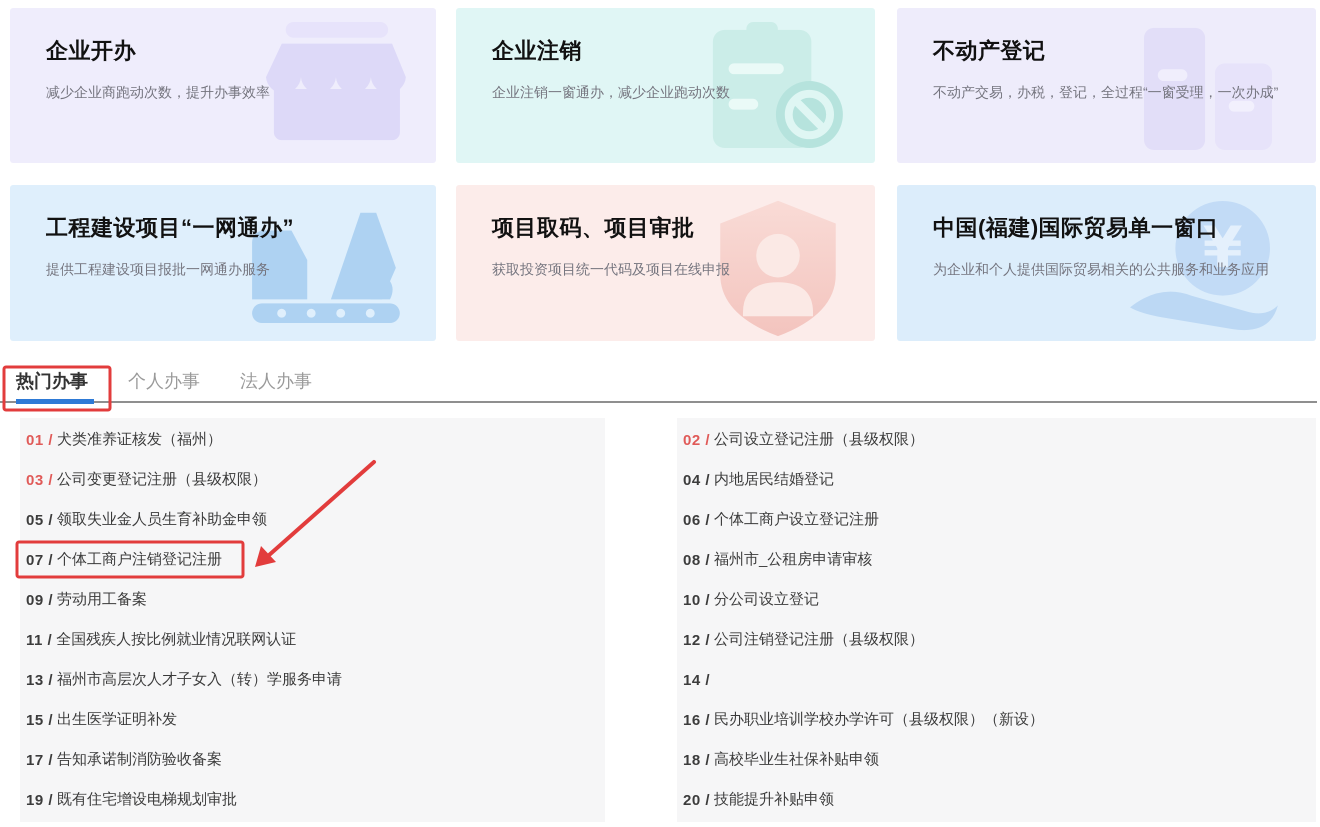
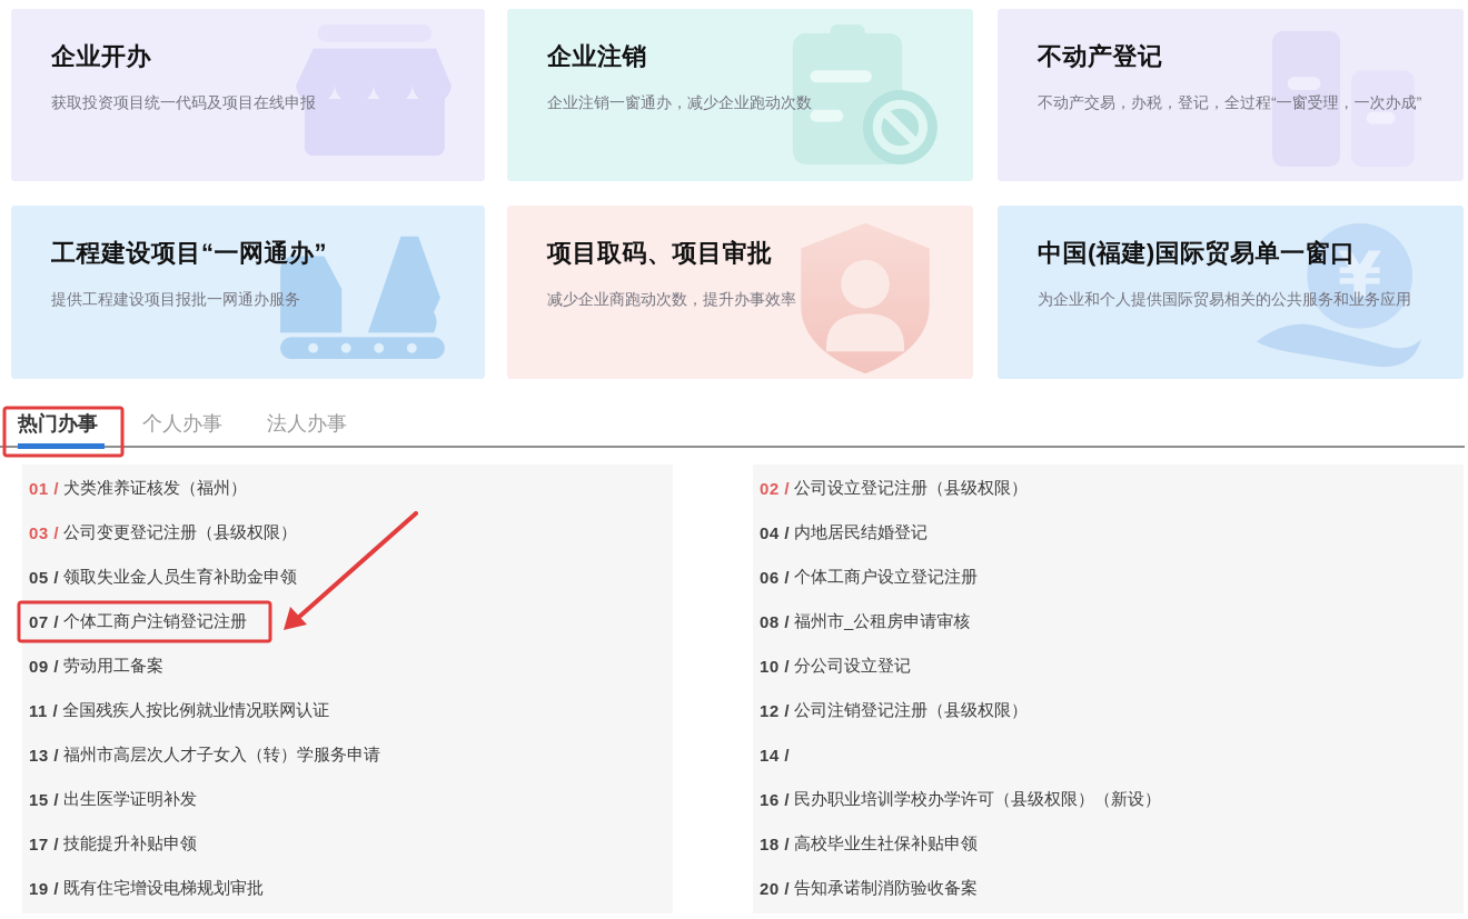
  企业开办
- 减少企业商跑动次数，提升办事效率
+ 获取投资项目统一代码及项目在线申报
  企业注销
  企业注销一窗通办，减少企业跑动次数
  不动产登记
  不动产交易，办税，登记，全过程“一窗受理，一次办成”
  工程建设项目“一网通办”
  提供工程建设项目报批一网通办服务
  项目取码、项目审批
- 获取投资项目统一代码及项目在线申报
+ 减少企业商跑动次数，提升办事效率
  ¥
  中国(福建)国际贸易单一窗口
  为企业和个人提供国际贸易相关的公共服务和业务应用
  热门办事
  个人办事
  法人办事
  01 /
  犬类准养证核发（福州）
  03 /
  公司变更登记注册（县级权限）
  05 /
  领取失业金人员生育补助金申领
  07 /
  个体工商户注销登记注册
  09 /
  劳动用工备案
  11 /
  全国残疾人按比例就业情况联网认证
  13 /
  福州市高层次人才子女入（转）学服务申请
  15 /
  出生医学证明补发
  17 /
- 告知承诺制消防验收备案
+ 技能提升补贴申领
  19 /
  既有住宅增设电梯规划审批
  02 /
  公司设立登记注册（县级权限）
  04 /
  内地居民结婚登记
  06 /
  个体工商户设立登记注册
  08 /
  福州市_公租房申请审核
  10 /
  分公司设立登记
  12 /
  公司注销登记注册（县级权限）
  14 /
  16 /
  民办职业培训学校办学许可（县级权限）（新设）
  18 /
  高校毕业生社保补贴申领
  20 /
- 技能提升补贴申领
+ 告知承诺制消防验收备案
